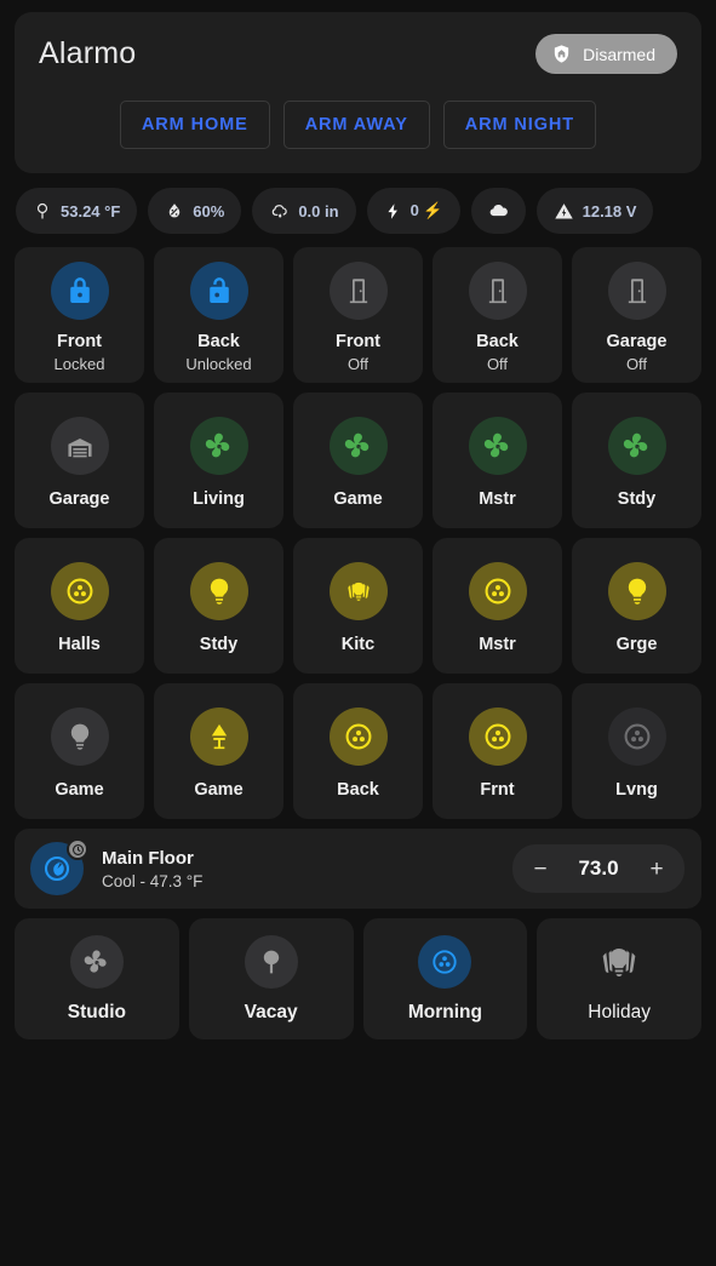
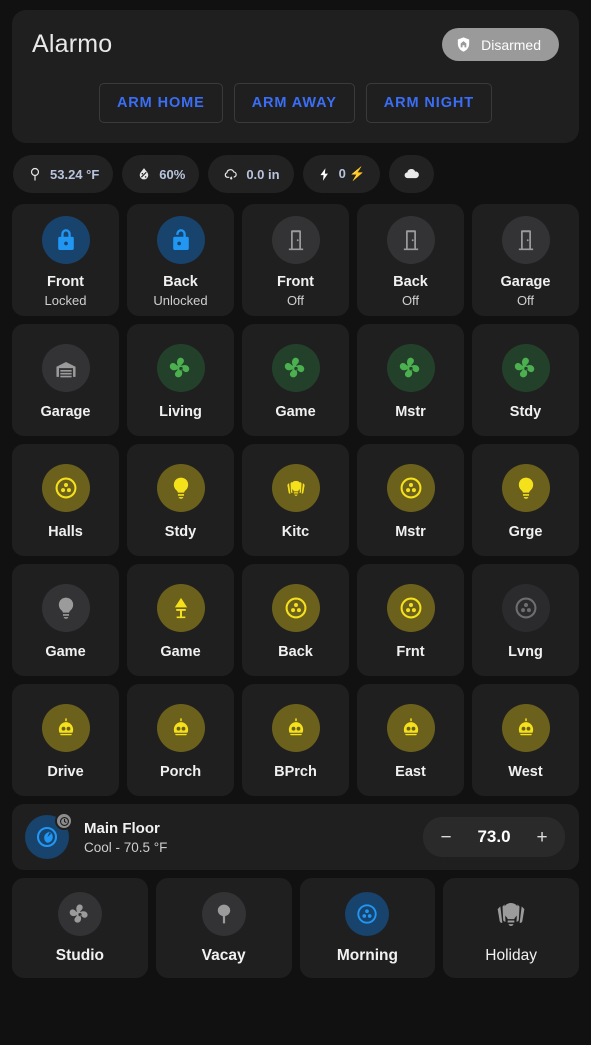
  Alarmo
  Disarmed
  ARM HOME
  ARM AWAY
  ARM NIGHT
  53.24 °F
  60%
  0.0 in
  0 ⚡
- 12.18 V
  Front
  Locked
  Back
  Unlocked
  Front
  Off
  Back
  Off
  Garage
  Off
  Garage
  Living
  Game
  Mstr
  Stdy
  Halls
  Stdy
  Kitc
  Mstr
  Grge
  Game
  Game
  Back
  Frnt
  Lvng
+ Drive
+ Porch
+ BPrch
+ East
+ West
  Main Floor
- Cool - 47.3 °F
+ Cool - 70.5 °F
  −
  73.0
  +
  Studio
  Vacay
  Morning
  Holiday
